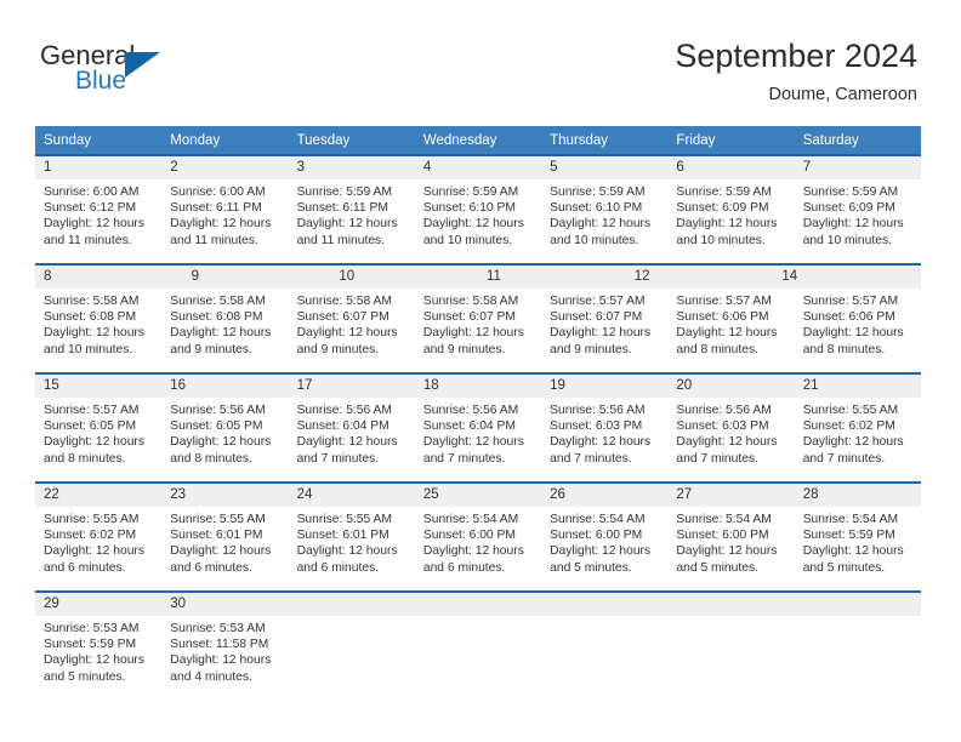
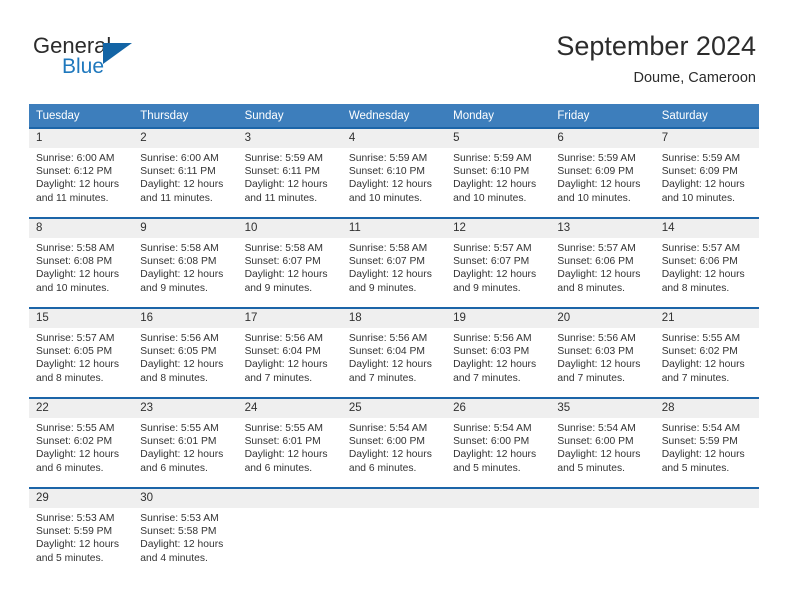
  General
  Blue
  September 2024
  Doume, Cameroon
- Sunday
+ Tuesday
- Monday
+ Thursday
- Tuesday
+ Sunday
  Wednesday
- Thursday
+ Monday
  Friday
  Saturday
  1
  2
  3
  4
  5
  6
  7
  Sunrise: 6:00 AM
  Sunset: 6:12 PM
  Daylight: 12 hours
  and 11 minutes.
  Sunrise: 6:00 AM
  Sunset: 6:11 PM
  Daylight: 12 hours
  and 11 minutes.
  Sunrise: 5:59 AM
  Sunset: 6:11 PM
  Daylight: 12 hours
  and 11 minutes.
  Sunrise: 5:59 AM
  Sunset: 6:10 PM
  Daylight: 12 hours
  and 10 minutes.
  Sunrise: 5:59 AM
  Sunset: 6:10 PM
  Daylight: 12 hours
  and 10 minutes.
  Sunrise: 5:59 AM
  Sunset: 6:09 PM
  Daylight: 12 hours
  and 10 minutes.
  Sunrise: 5:59 AM
  Sunset: 6:09 PM
  Daylight: 12 hours
  and 10 minutes.
  8
  9
  10
  11
  12
+ 13
  14
  Sunrise: 5:58 AM
  Sunset: 6:08 PM
  Daylight: 12 hours
  and 10 minutes.
  Sunrise: 5:58 AM
  Sunset: 6:08 PM
  Daylight: 12 hours
  and 9 minutes.
  Sunrise: 5:58 AM
  Sunset: 6:07 PM
  Daylight: 12 hours
  and 9 minutes.
  Sunrise: 5:58 AM
  Sunset: 6:07 PM
  Daylight: 12 hours
  and 9 minutes.
  Sunrise: 5:57 AM
  Sunset: 6:07 PM
  Daylight: 12 hours
  and 9 minutes.
  Sunrise: 5:57 AM
  Sunset: 6:06 PM
  Daylight: 12 hours
  and 8 minutes.
  Sunrise: 5:57 AM
  Sunset: 6:06 PM
  Daylight: 12 hours
  and 8 minutes.
  15
  16
  17
  18
  19
  20
  21
  Sunrise: 5:57 AM
  Sunset: 6:05 PM
  Daylight: 12 hours
  and 8 minutes.
  Sunrise: 5:56 AM
  Sunset: 6:05 PM
  Daylight: 12 hours
  and 8 minutes.
  Sunrise: 5:56 AM
  Sunset: 6:04 PM
  Daylight: 12 hours
  and 7 minutes.
  Sunrise: 5:56 AM
  Sunset: 6:04 PM
  Daylight: 12 hours
  and 7 minutes.
  Sunrise: 5:56 AM
  Sunset: 6:03 PM
  Daylight: 12 hours
  and 7 minutes.
  Sunrise: 5:56 AM
  Sunset: 6:03 PM
  Daylight: 12 hours
  and 7 minutes.
  Sunrise: 5:55 AM
  Sunset: 6:02 PM
  Daylight: 12 hours
  and 7 minutes.
  22
  23
  24
  25
  26
- 27
+ 35
  28
  Sunrise: 5:55 AM
  Sunset: 6:02 PM
  Daylight: 12 hours
  and 6 minutes.
  Sunrise: 5:55 AM
  Sunset: 6:01 PM
  Daylight: 12 hours
  and 6 minutes.
  Sunrise: 5:55 AM
  Sunset: 6:01 PM
  Daylight: 12 hours
  and 6 minutes.
  Sunrise: 5:54 AM
  Sunset: 6:00 PM
  Daylight: 12 hours
  and 6 minutes.
  Sunrise: 5:54 AM
  Sunset: 6:00 PM
  Daylight: 12 hours
  and 5 minutes.
  Sunrise: 5:54 AM
  Sunset: 6:00 PM
  Daylight: 12 hours
  and 5 minutes.
  Sunrise: 5:54 AM
  Sunset: 5:59 PM
  Daylight: 12 hours
  and 5 minutes.
  29
  30
  Sunrise: 5:53 AM
  Sunset: 5:59 PM
  Daylight: 12 hours
  and 5 minutes.
  Sunrise: 5:53 AM
- Sunset: 11:58 PM
+ Sunset: 5:58 PM
  Daylight: 12 hours
  and 4 minutes.
